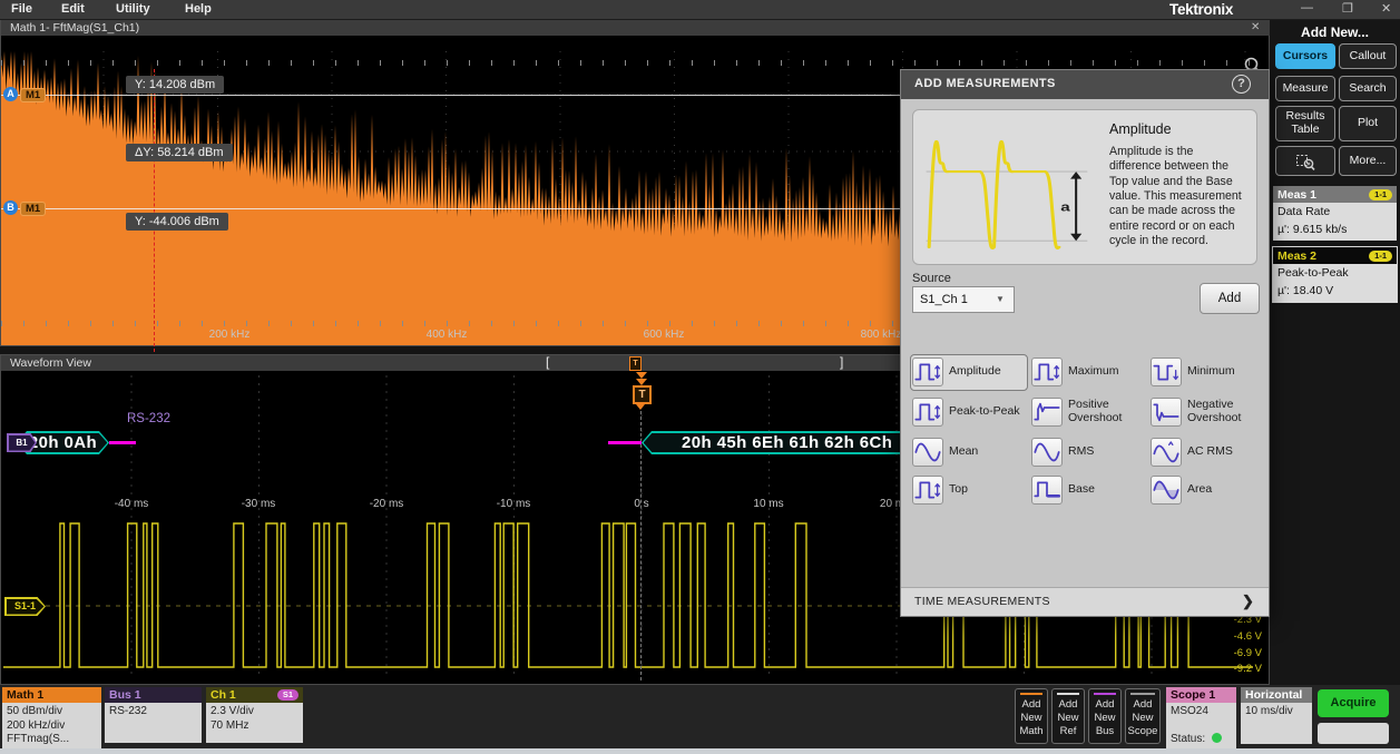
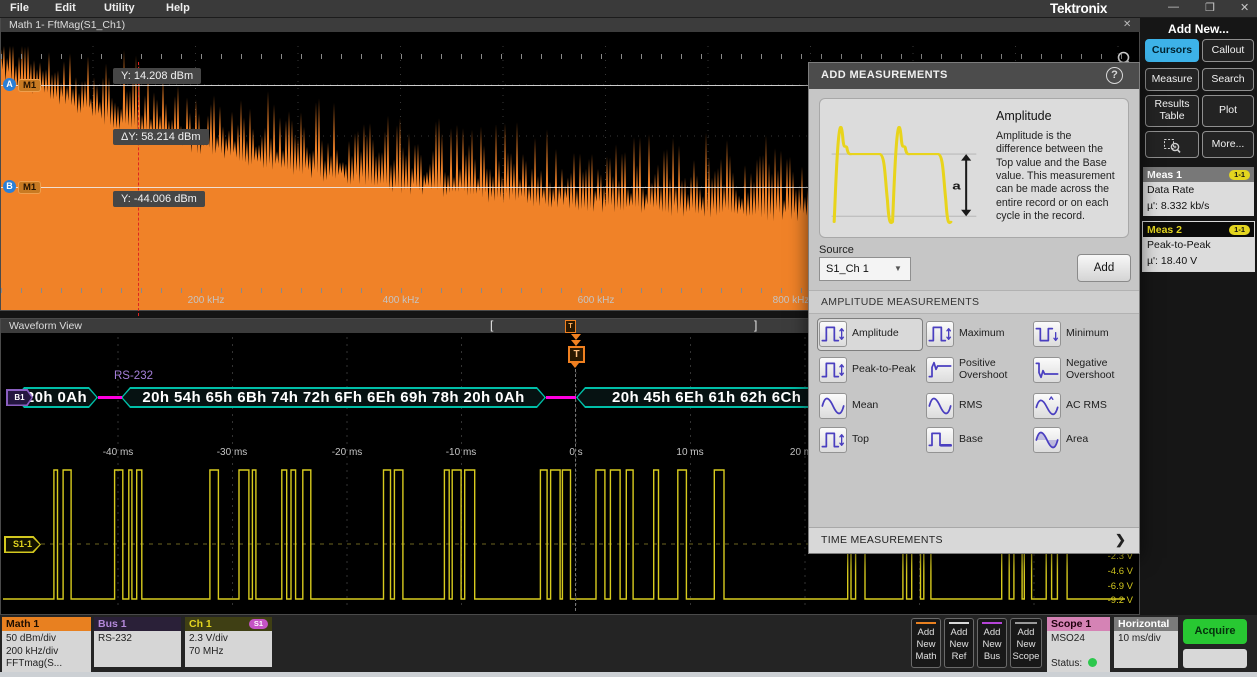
  File
  Edit
  Utility
  Help
  Tektronix
  —
  ❐
  ✕
  Math 1- FftMag(S1_Ch1)
  ✕
  A
  M1
  B
  M1
  Y: 14.208 dBm
  ΔY: 58.214 dBm
  Y: -44.006 dBm
  200 kHz
  400 kHz
  600 kHz
  800 kHz
  Waveform View
  [
  ]
  T
  RS-232
  0h 0Ah
+ 20h 54h 65h 6Bh 74h 72h 6Fh 6Eh 69h 78h 20h 0Ah
  20h 45h 6Eh 61h 62h 6Ch
  B1
  -40 ms
  -30 ms
  -20 ms
  -10 ms
  0 s
  10 ms
  S1-1
  -2.3 V
  -4.6 V
  -6.9 V
  -9.2 V
  ADD MEASUREMENTS
  ?
  a
  Amplitude
  Amplitude is the difference between the Top value and the Base value. This measurement can be made across the entire record or on each cycle in the record.
  Source
  S1_Ch 1
  ▼
  Add
+ AMPLITUDE MEASUREMENTS
  Amplitude
  Maximum
  Minimum
  Peak-to-Peak
  Positive Overshoot
  Negative Overshoot
  Mean
  RMS
  AC RMS
  Top
  Base
  Area
  TIME MEASUREMENTS
  ❯
  Add New...
  Cursors
  Callout
  Measure
  Search
  Results Table
  Plot
  More...
  Meas 1
  1-1
  Data Rate
- µ': 9.615 kb/s
+ µ': 8.332 kb/s
  Meas 2
  1-1
  Peak-to-Peak
  µ': 18.40 V
  Math 1
  50 dBm/div
  200 kHz/div
  FFTmag(S...
  Bus 1
  RS-232
  Ch 1
  S1
  2.3 V/div
  70 MHz
  Add New Math
  Add New Ref
  Add New Bus
  Add New Scope
  Scope 1
  MSO24
  Status:
  Horizontal
  10 ms/div
  Acquire
